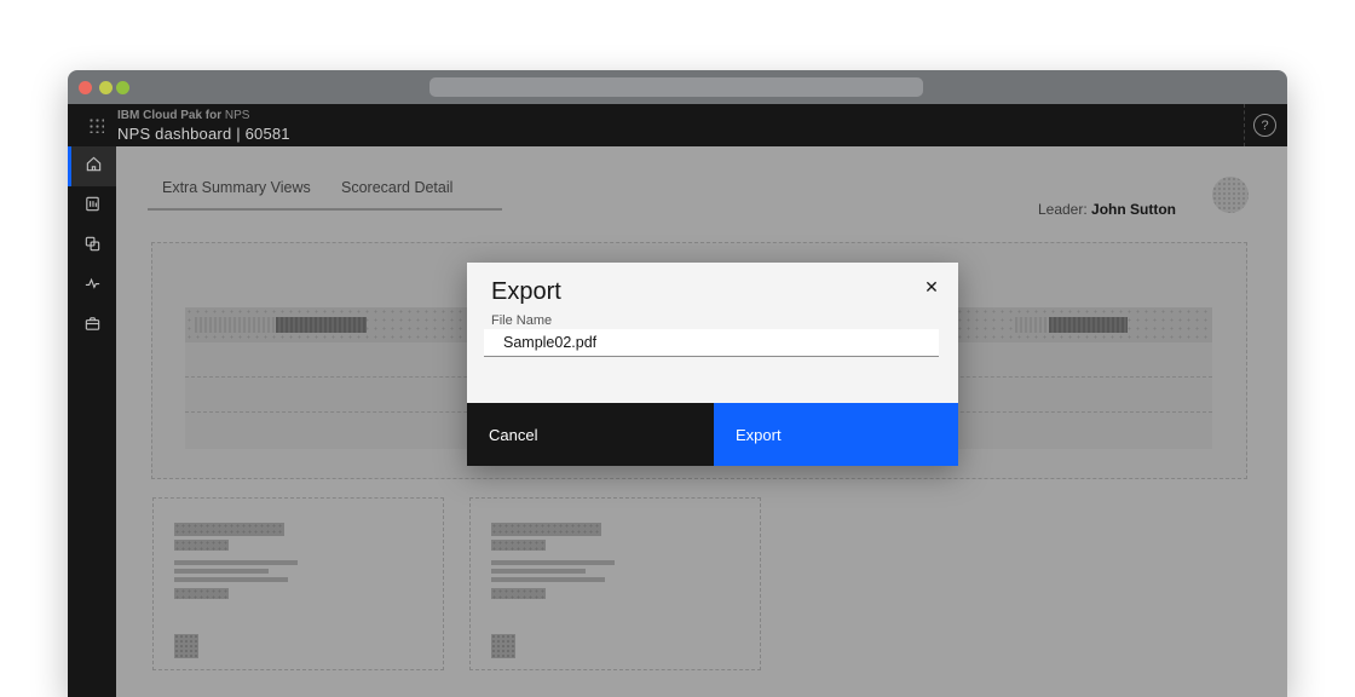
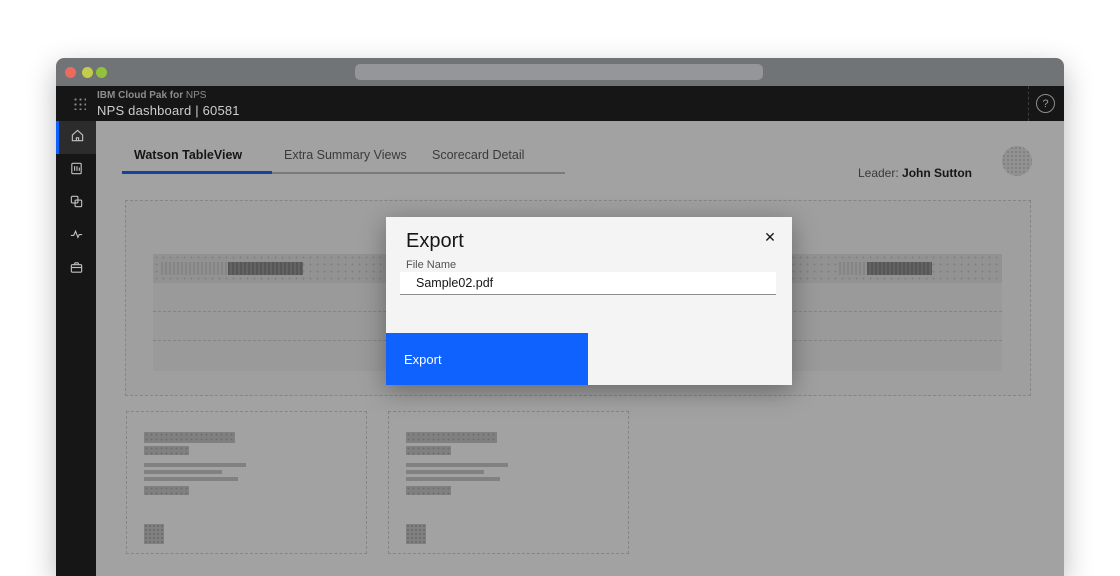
  IBM Cloud Pak for NPS
  NPS dashboard | 60581
  ?
+ Watson TableView
  Extra Summary Views
  Scorecard Detail
  Leader: John Sutton
  Export
  ✕
  File Name
  Sample02.pdf
- Cancel
  Export
